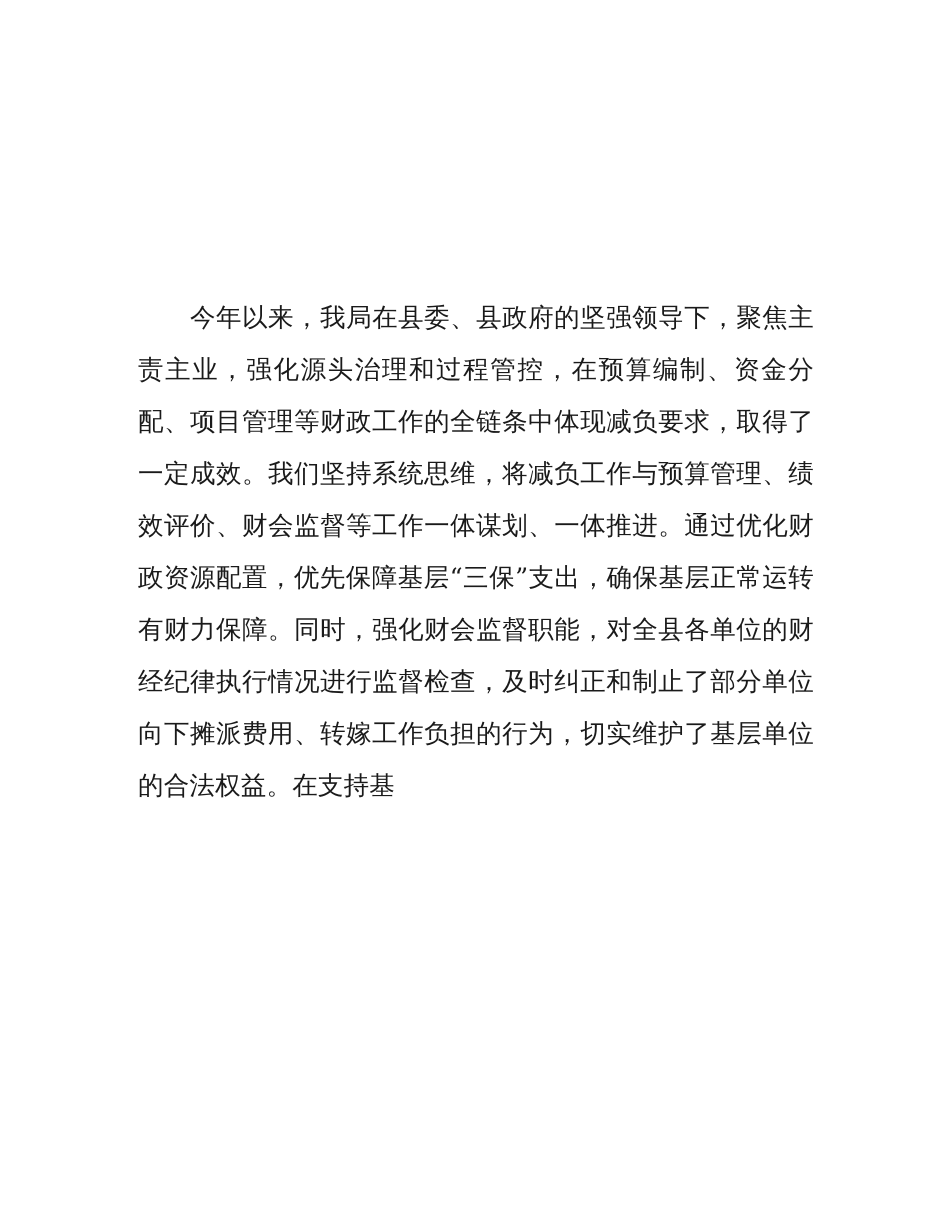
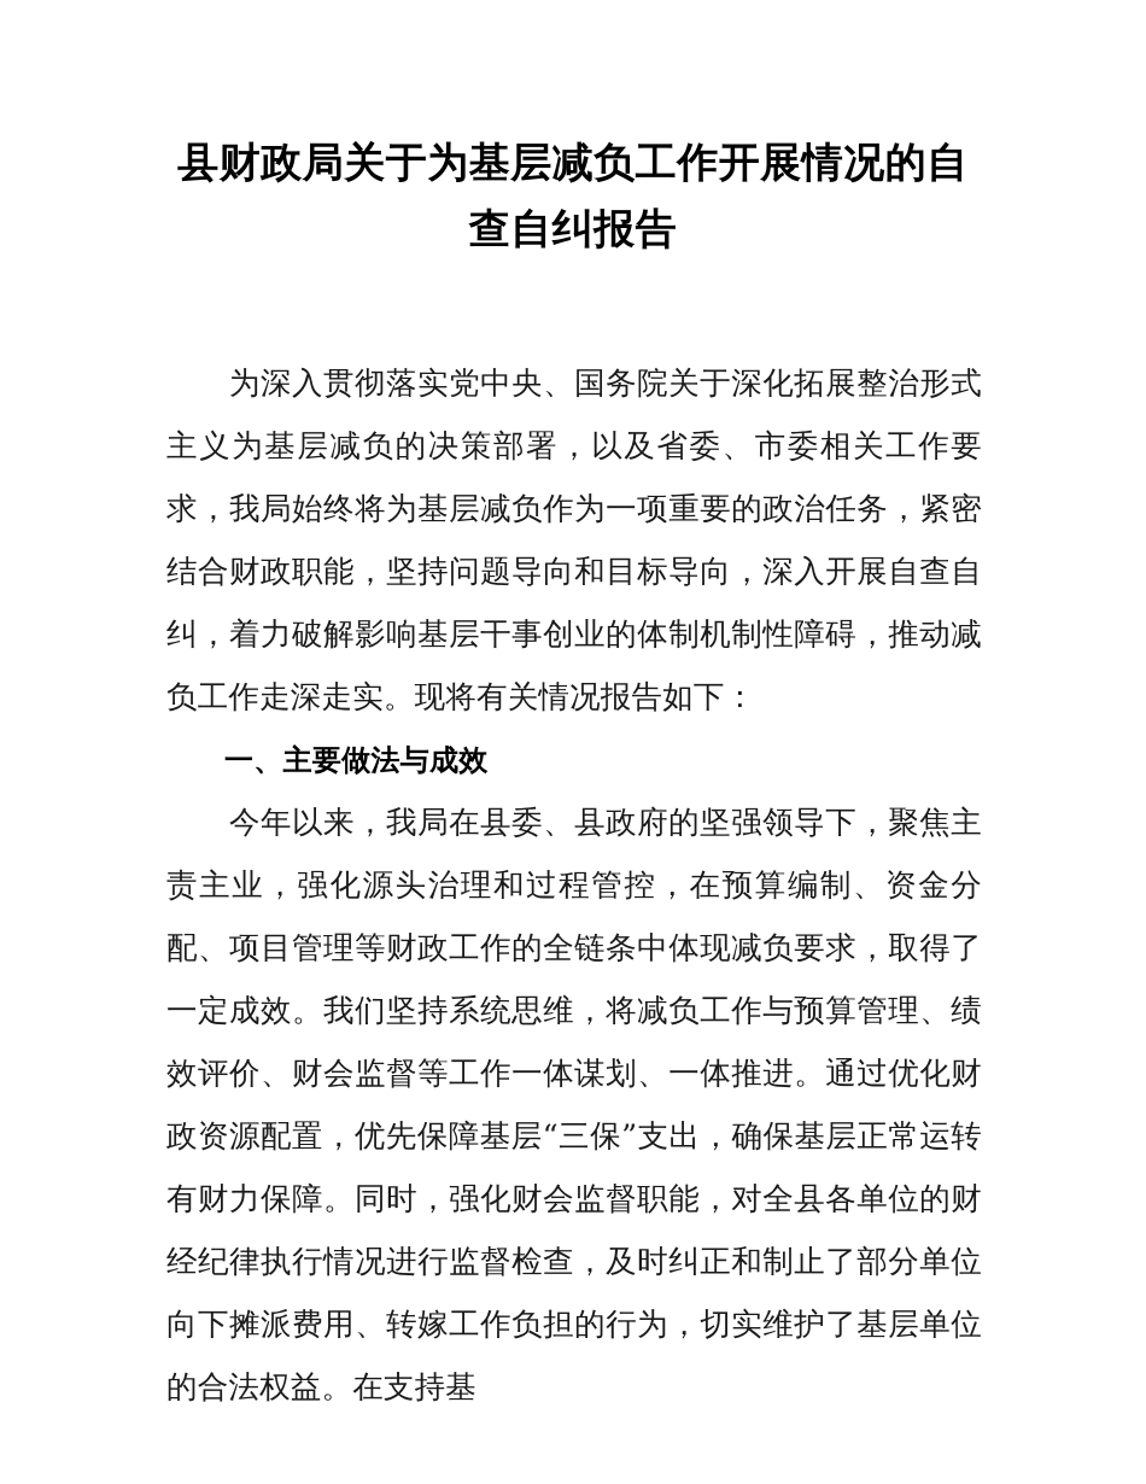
+ 县财政局关于为基层减负工作开展情况的自查自纠报告
+ 为深入贯彻落实党中央、国务院关于深化拓展整治形式主义为基层减负的决策部署，以及省委、市委相关工作要求，我局始终将为基层减负作为一项重要的政治任务，紧密结合财政职能，坚持问题导向和目标导向，深入开展自查自纠，着力破解影响基层干事创业的体制机制性障碍，推动减负工作走深走实。现将有关情况报告如下：
+ 一、主要做法与成效
  今年以来，我局在县委、县政府的坚强领导下，聚焦主责主业，强化源头治理和过程管控，在预算编制、资金分配、项目管理等财政工作的全链条中体现减负要求，取得了一定成效。我们坚持系统思维，将减负工作与预算管理、绩效评价、财会监督等工作一体谋划、一体推进。通过优化财政资源配置，优先保障基层“三保”支出，确保基层正常运转有财力保障。同时，强化财会监督职能，对全县各单位的财经纪律执行情况进行监督检查，及时纠正和制止了部分单位向下摊派费用、转嫁工作负担的行为，切实维护了基层单位的合法权益。在支持基
